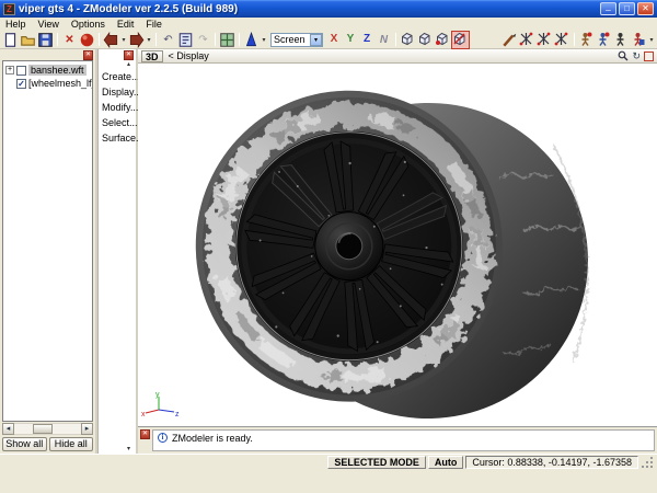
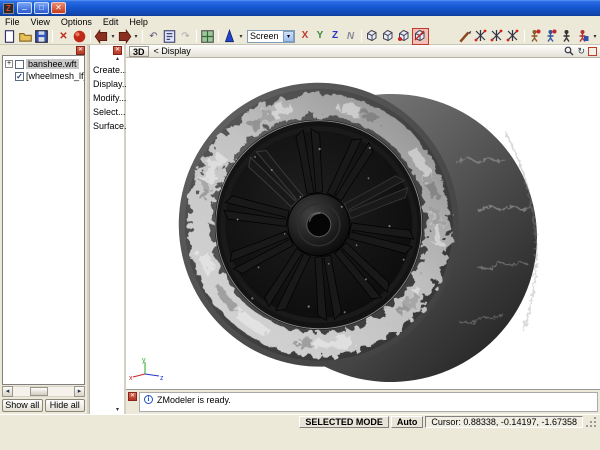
  Z
- viper gts 4 - ZModeler ver 2.2.5 (Build 989)
- Help
+ File
  View
  Options
  Edit
- File
+ Help
  ✕
  ↶
  ↷
  Screen
  X
  Y
  Z
  N
  banshee.wft
  [wheelmesh_lf
  Show all
  Hide all
  Create..
  Display.
  Modify..
  Select...
  Surface
  3D
  < Display
  ↻
  ZModeler is ready.
  SELECTED MODE
  Auto
  Cursor: 0.88338, -0.14197, -1.67358
